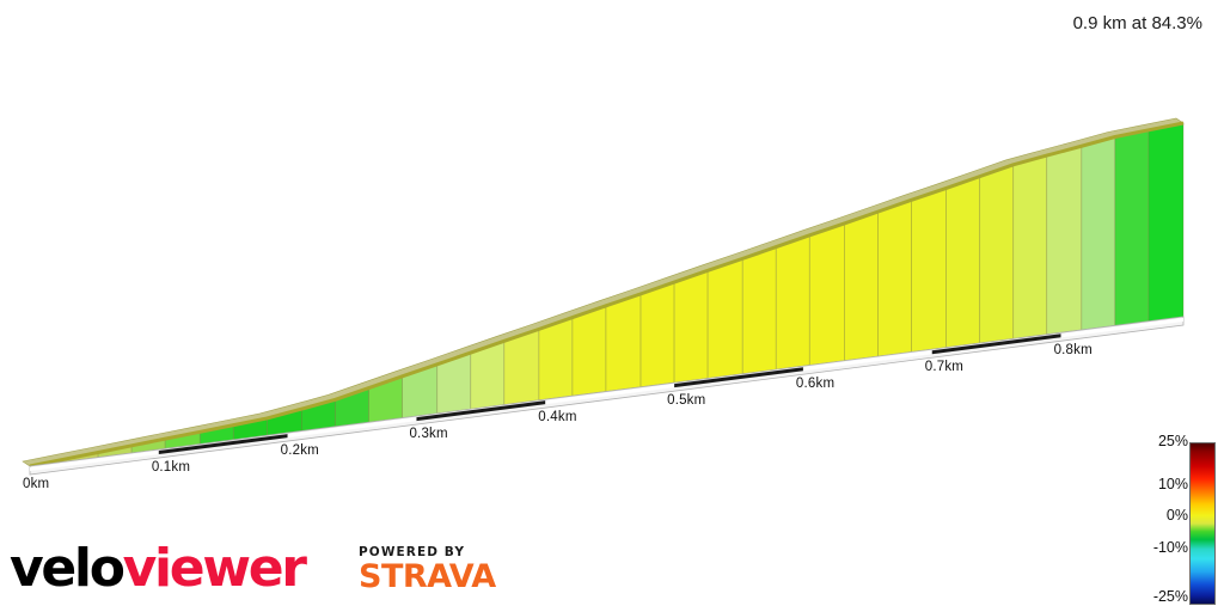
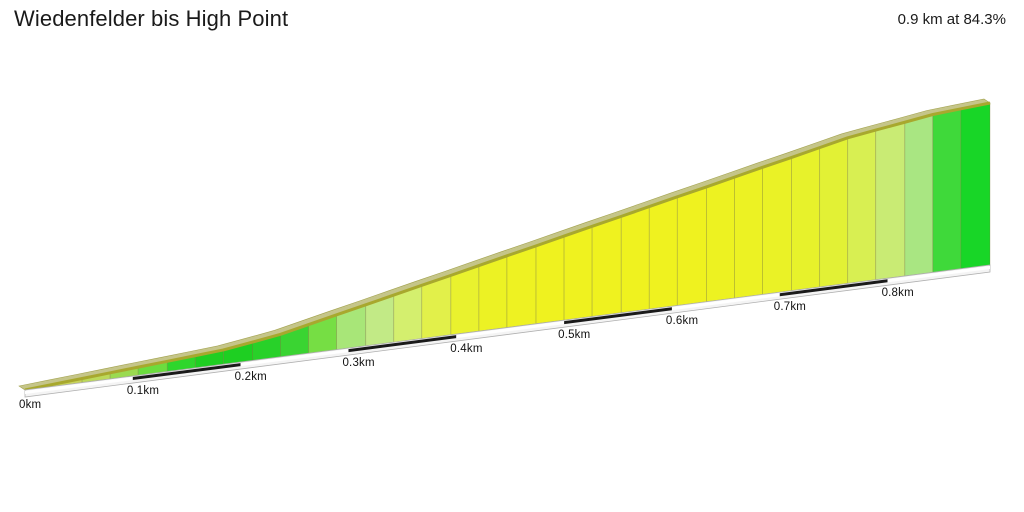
+ Wiedenfelder bis High Point
  0.9 km at 84.3%
  0km
  0.1km
  0.2km
  0.3km
  0.4km
  0.5km
  0.6km
  0.7km
  0.8km
- 25%
- 10%
- 0%
- -10%
- -25%
- veloviewer
- POWERED BY
- STRAVA
